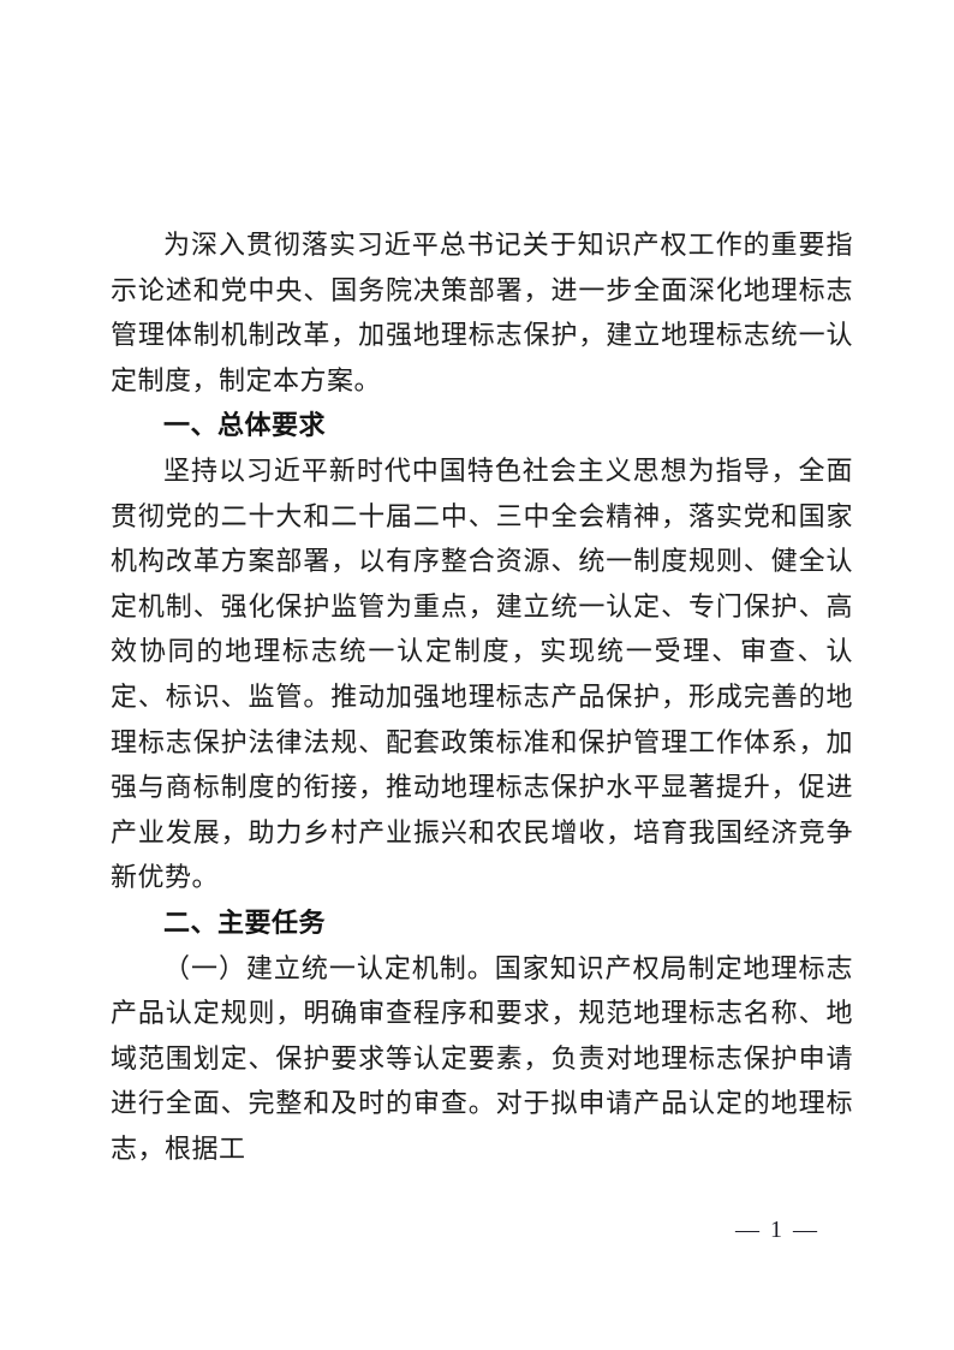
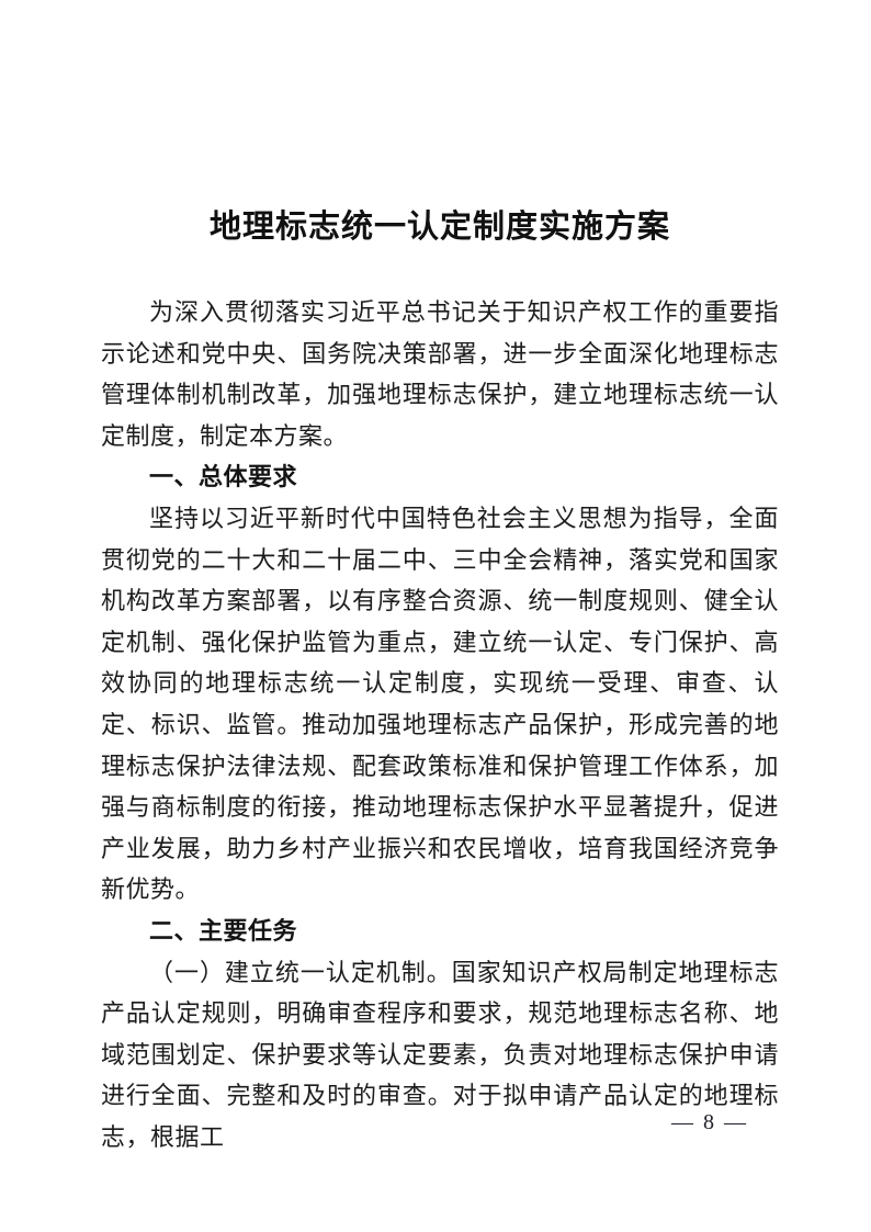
+ 地理标志统一认定制度实施方案
  为深入贯彻落实习近平总书记关于知识产权工作的重要指示论述和党中央、国务院决策部署，进一步全面深化地理标志管理体制机制改革，加强地理标志保护，建立地理标志统一认定制度，制定本方案。
  一、总体要求
  坚持以习近平新时代中国特色社会主义思想为指导，全面贯彻党的二十大和二十届二中、三中全会精神，落实党和国家机构改革方案部署，以有序整合资源、统一制度规则、健全认定机制、强化保护监管为重点，建立统一认定、专门保护、高效协同的地理标志统一认定制度，实现统一受理、审查、认定、标识、监管。推动加强地理标志产品保护，形成完善的地理标志保护法律法规、配套政策标准和保护管理工作体系，加强与商标制度的衔接，推动地理标志保护水平显著提升，促进产业发展，助力乡村产业振兴和农民增收，培育我国经济竞争新优势。
  二、主要任务
  （一）建立统一认定机制。国家知识产权局制定地理标志产品认定规则，明确审查程序和要求，规范地理标志名称、地域范围划定、保护要求等认定要素，负责对地理标志保护申请进行全面、完整和及时的审查。对于拟申请产品认定的地理标志，根据工
- — 1 —
+ — 8 —
